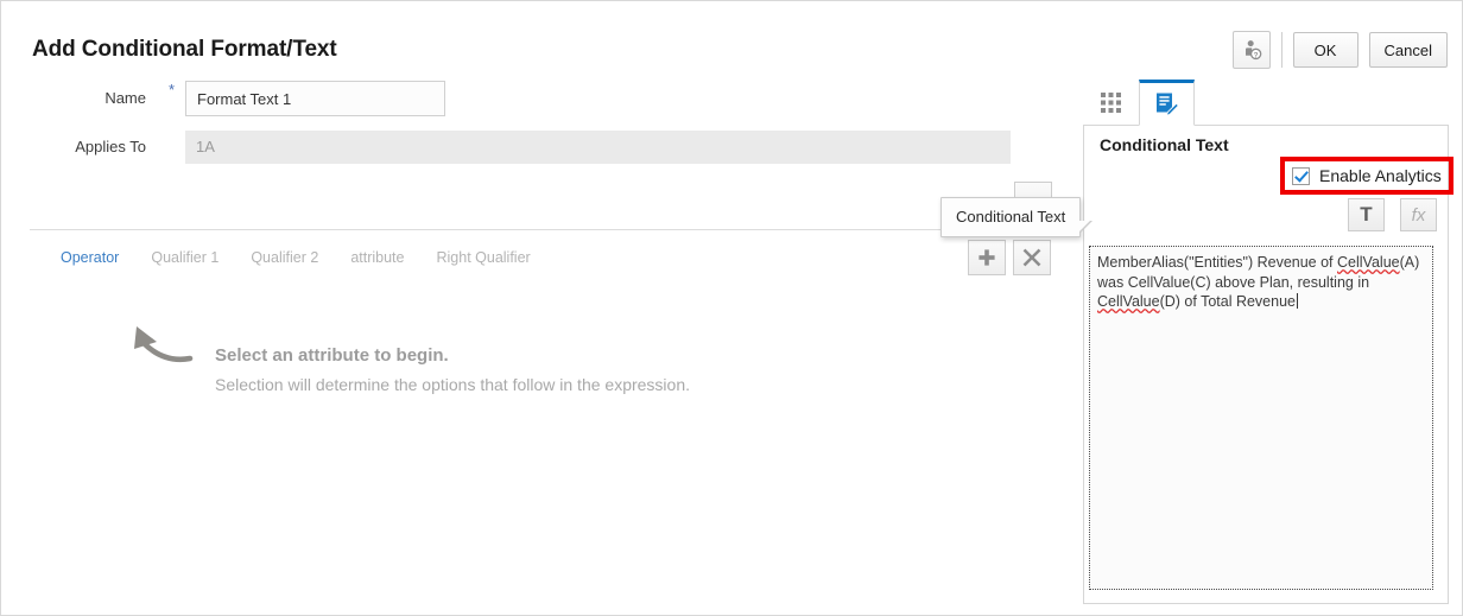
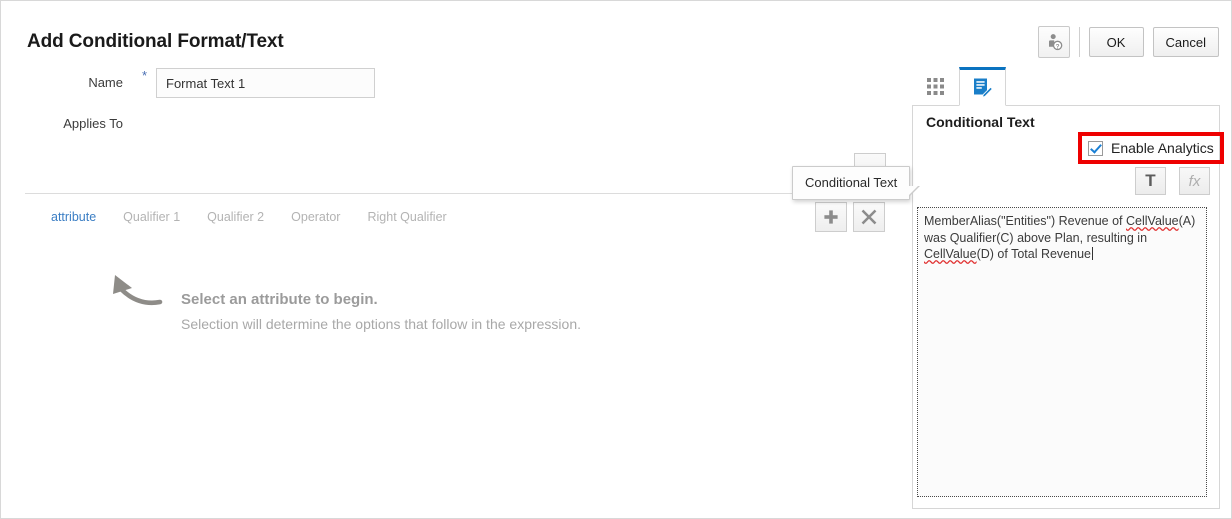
  Add Conditional Format/Text
  OK
  Cancel
  Name
  *
  Format Text 1
  Applies To
- 1A
- Operator
+ attribute
  Qualifier 1
  Qualifier 2
- attribute
+ Operator
  Right Qualifier
  Conditional Text
  Select an attribute to begin.
  Selection will determine the options that follow in the expression.
  Conditional Text
  Enable Analytics
  T
  fx
- MemberAlias("Entities") Revenue of CellValue(A) was CellValue(C) above Plan, resulting in CellValue(D) of Total Revenue
+ MemberAlias("Entities") Revenue of CellValue(A) was Qualifier(C) above Plan, resulting in CellValue(D) of Total Revenue
